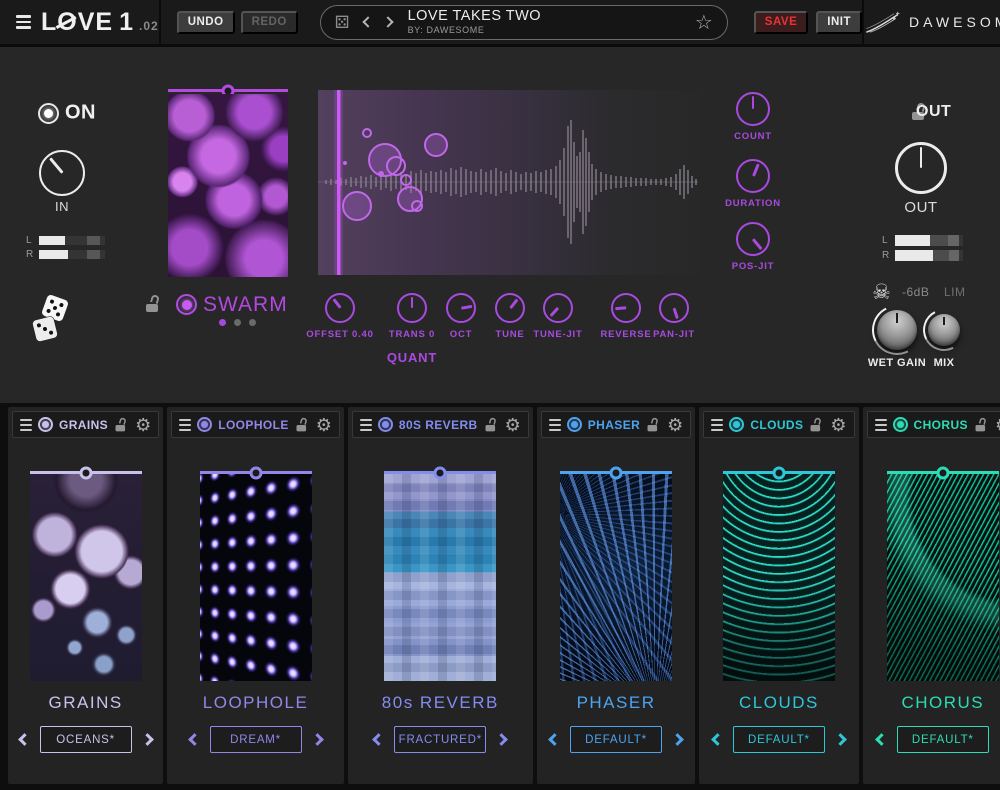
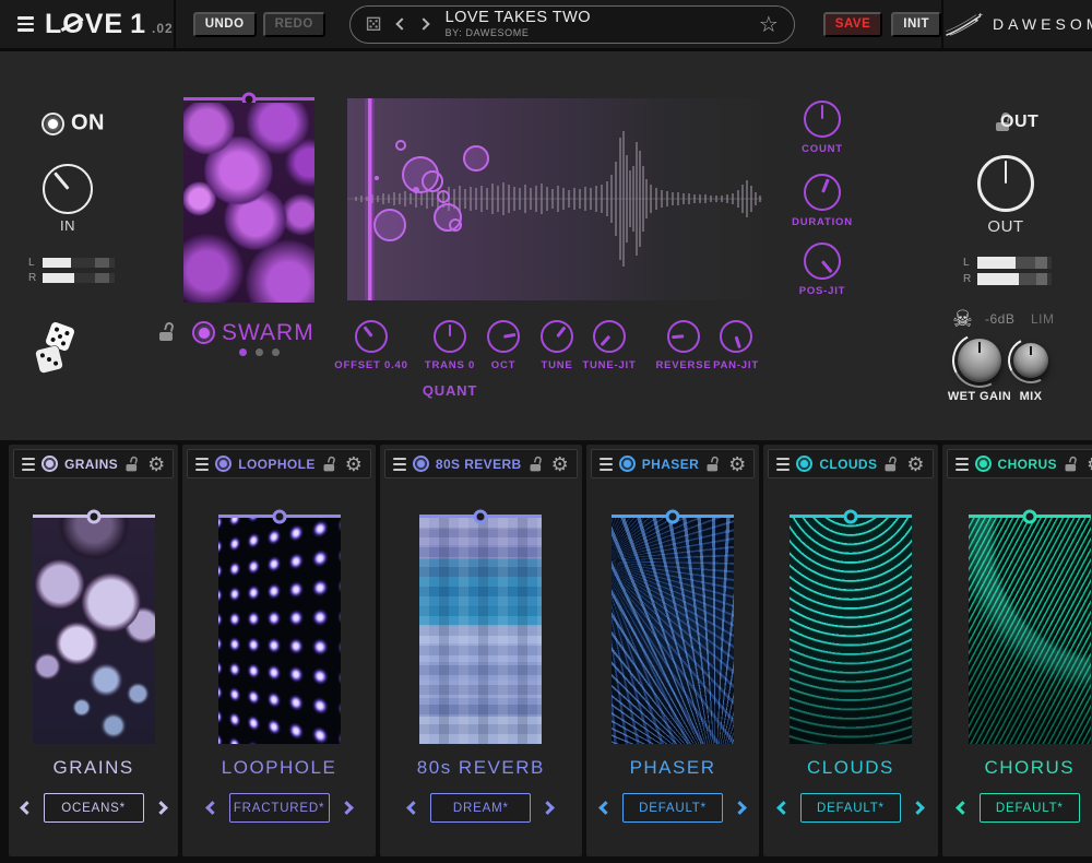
  L
  O
  VE
  1
  .02
  UNDO
  REDO
  ⚄
  LOVE TAKES TWO
  BY: DAWESOME
  ☆
  SAVE
  INIT
  DAWESO
  ON
  IN
  L
  R
  SWARM
  COUNT
  DURATION
  POS-JIT
  OFFSET 0.40
  TRANS 0
  OCT
  TUNE
  TUNE-JIT
  REVERSE
  PAN-JIT
  QUANT
  OUT
  OUT
  L
  R
  ☠
  -6dB
  LIM
  WET GAIN
  MIX
  GRAINS
  ⚙
  GRAINS
  OCEANS*
  LOOPHOLE
  ⚙
  LOOPHOLE
- DREAM*
+ FRACTURED*
  80S REVERB
  ⚙
  80s REVERB
- FRACTURED*
+ DREAM*
  PHASER
  ⚙
  PHASER
  DEFAULT*
  CLOUDS
  ⚙
  CLOUDS
  DEFAULT*
  CHORUS
  CHORUS
  DEFAULT*
